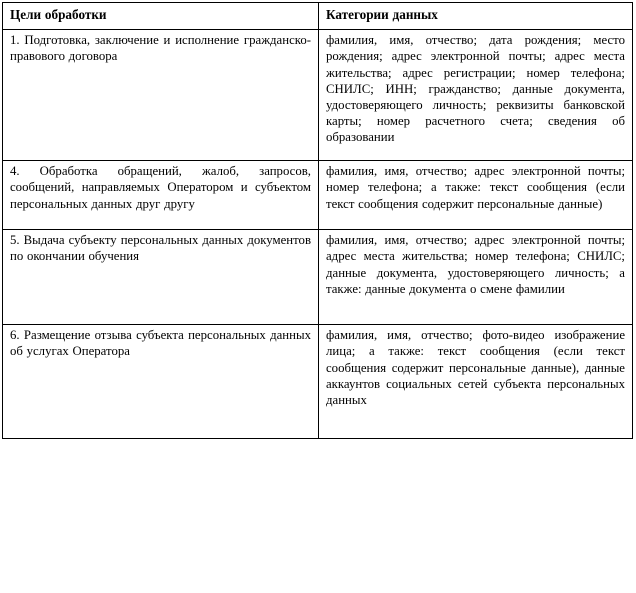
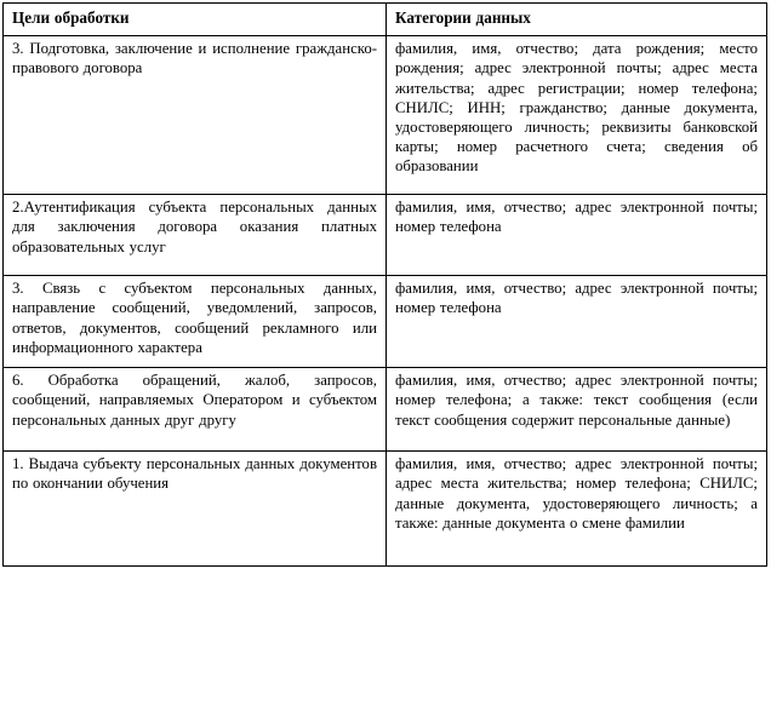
  Цели обработки	Категории данных
- 1. Подготовка, заключение и исполнение гражданско-правового договора	фамилия, имя, отчество; дата рождения; место рождения; адрес электронной почты; адрес места жительства; адрес регистрации; номер телефона; СНИЛС; ИНН; гражданство; данные документа, удостоверяющего личность; реквизиты банковской карты; номер расчетного счета; сведения об образовании
+ 3. Подготовка, заключение и исполнение гражданско-правового договора	фамилия, имя, отчество; дата рождения; место рождения; адрес электронной почты; адрес места жительства; адрес регистрации; номер телефона; СНИЛС; ИНН; гражданство; данные документа, удостоверяющего личность; реквизиты банковской карты; номер расчетного счета; сведения об образовании
+ 2.Аутентификация субъекта персональных данных для заключения договора оказания платных образовательных услуг	фамилия, имя, отчество; адрес электронной почты; номер телефона
+ 3. Связь с субъектом персональных данных, направление сообщений, уведомлений, запросов, ответов, документов, сообщений рекламного или информационного характера	фамилия, имя, отчество; адрес электронной почты; номер телефона
- 4. Обработка обращений, жалоб, запросов, сообщений, направляемых Оператором и субъектом персональных данных друг другу	фамилия, имя, отчество; адрес электронной почты; номер телефона; а также: текст сообщения (если текст сообщения содержит персональные данные)
+ 6. Обработка обращений, жалоб, запросов, сообщений, направляемых Оператором и субъектом персональных данных друг другу	фамилия, имя, отчество; адрес электронной почты; номер телефона; а также: текст сообщения (если текст сообщения содержит персональные данные)
- 5. Выдача субъекту персональных данных документов по окончании обучения	фамилия, имя, отчество; адрес электронной почты; адрес места жительства; номер телефона; СНИЛС; данные документа, удостоверяющего личность; а также: данные документа о смене фамилии
+ 1. Выдача субъекту персональных данных документов по окончании обучения	фамилия, имя, отчество; адрес электронной почты; адрес места жительства; номер телефона; СНИЛС; данные документа, удостоверяющего личность; а также: данные документа о смене фамилии
- 6. Размещение отзыва субъекта персональных данных об услугах Оператора	фамилия, имя, отчество; фото-видео изображение лица; а также: текст сообщения (если текст сообщения содержит персональные данные), данные аккаунтов социальных сетей субъекта персональных данных
